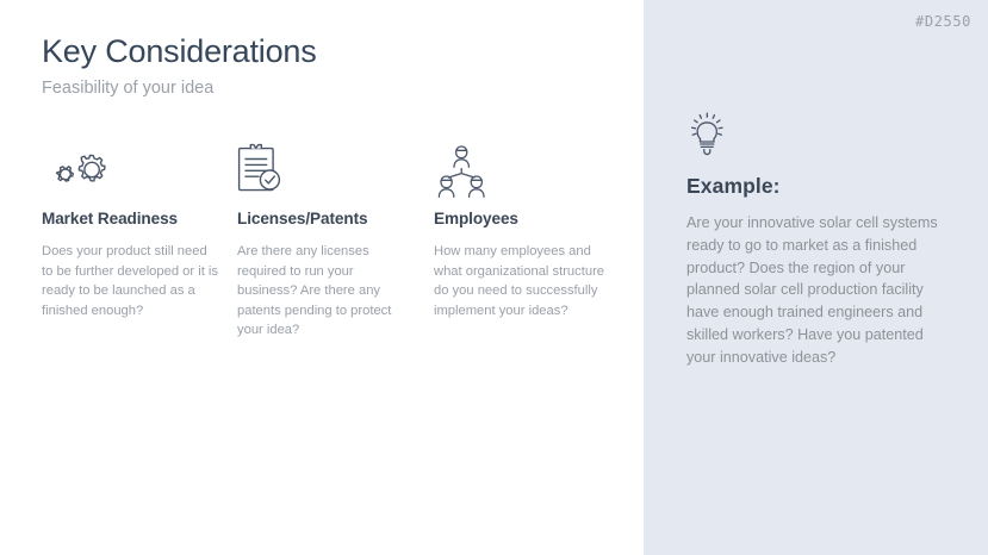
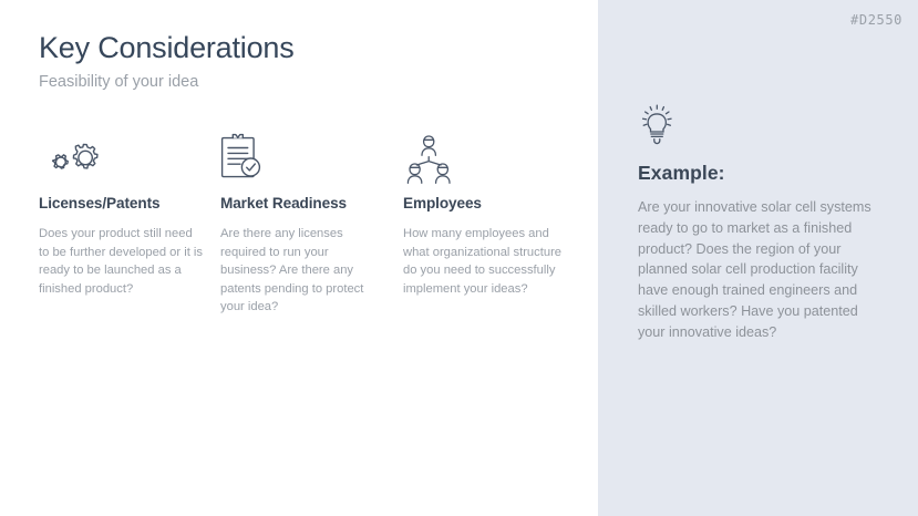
  Example:
  Are your innovative solar cell systems ready to go to market as a finished product? Does the region of your planned solar cell production facility have enough trained engineers and skilled workers? Have you patented your innovative ideas?
  #D2550
  Key Considerations
  Feasibility of your idea
- Market Readiness
+ Licenses/Patents
- Does your product still need to be further developed or it is ready to be launched as a finished enough?
+ Does your product still need to be further developed or it is ready to be launched as a finished product?
- Licenses/Patents
+ Market Readiness
  Are there any licenses required to run your business? Are there any patents pending to protect your idea?
  Employees
  How many employees and what organizational structure do you need to successfully implement your ideas?
